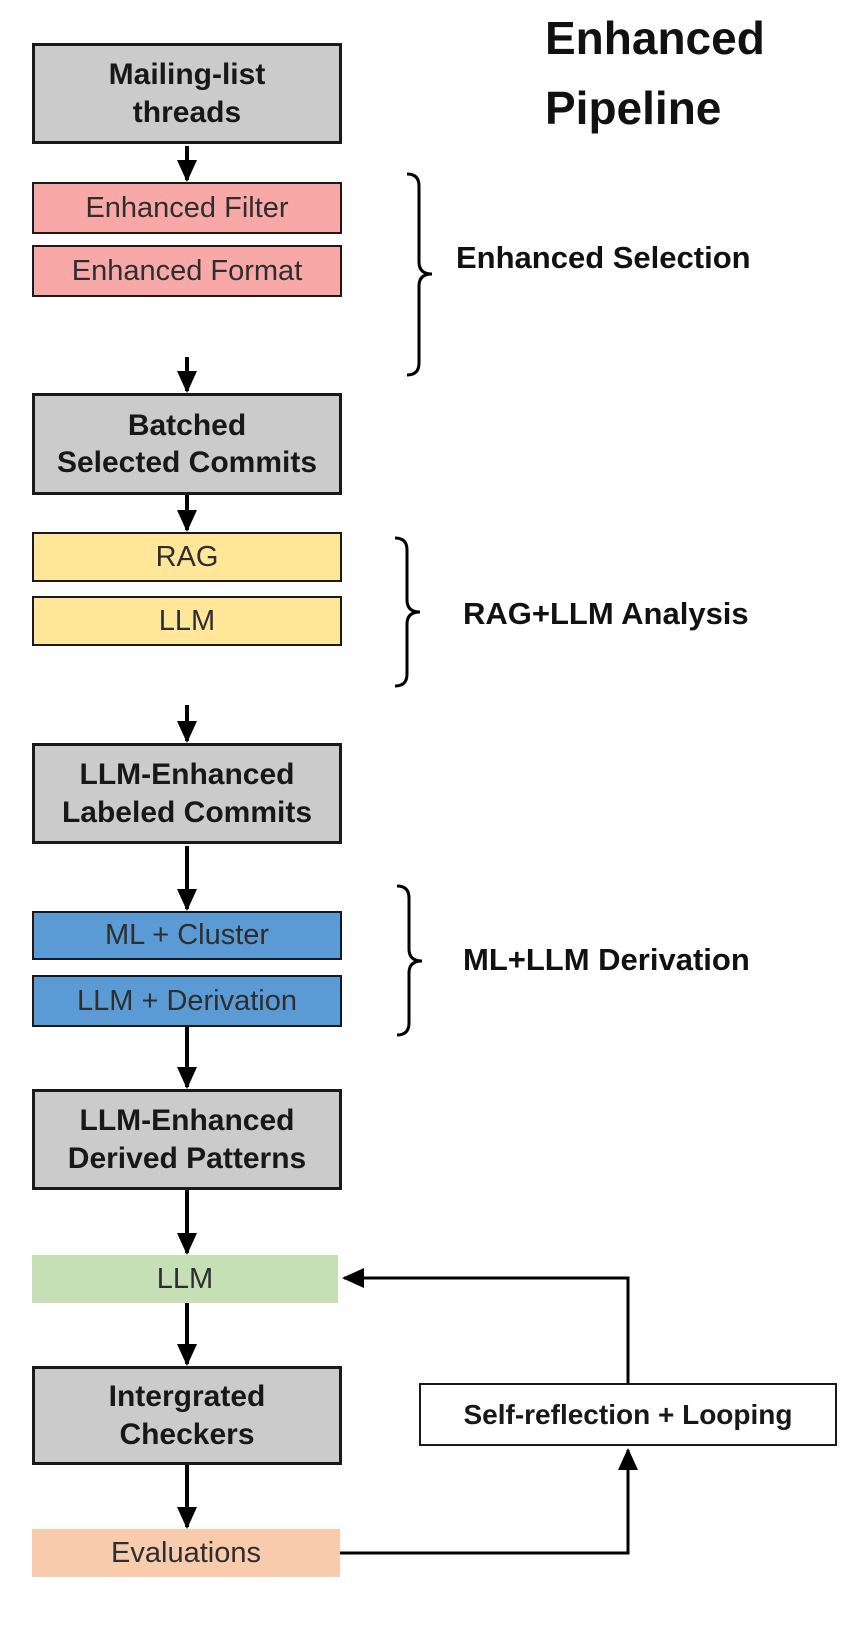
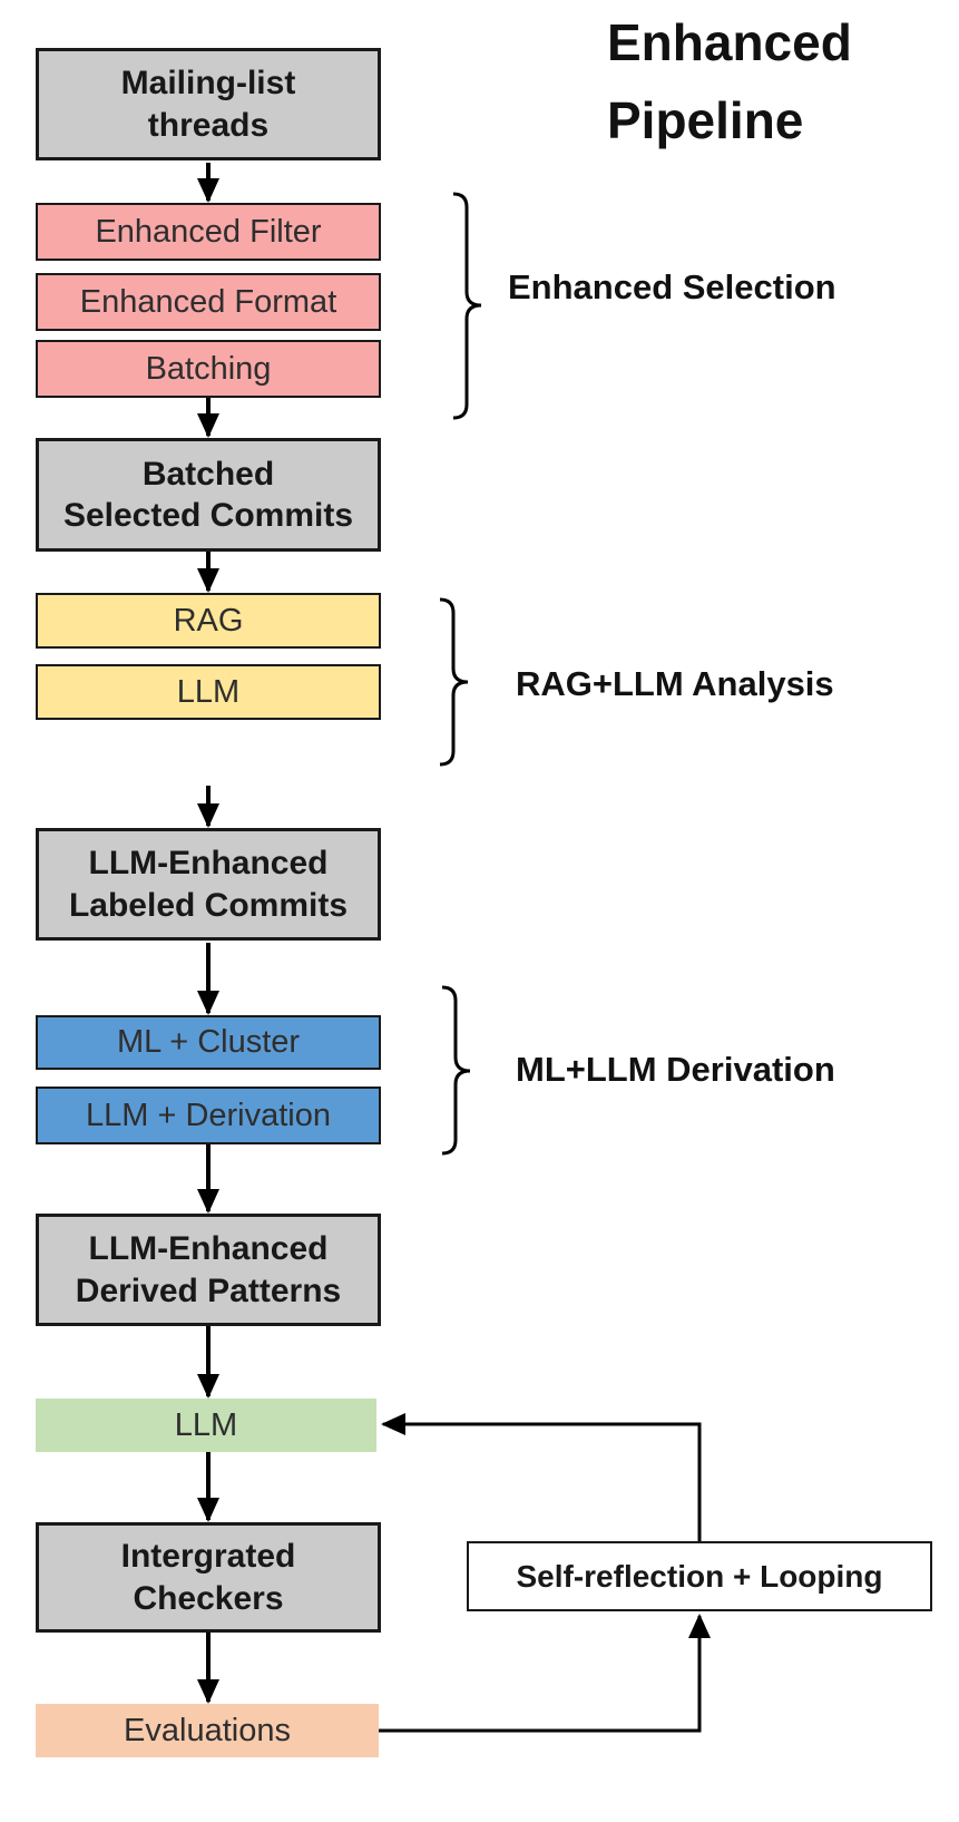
  Enhanced
  Pipeline
  Mailing-list
  threads
  Enhanced Filter
  Enhanced Format
+ Batching
  Batched
  Selected Commits
  RAG
  LLM
  LLM-Enhanced
  Labeled Commits
  ML + Cluster
  LLM + Derivation
  LLM-Enhanced
  Derived Patterns
  LLM
  Intergrated
  Checkers
  Evaluations
  Self-reflection + Looping
  Enhanced Selection
  RAG+LLM Analysis
  ML+LLM Derivation
